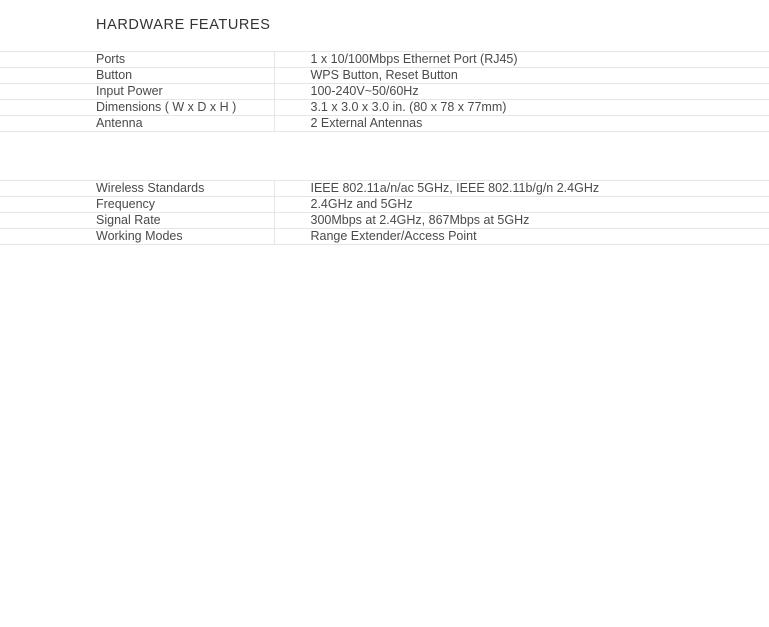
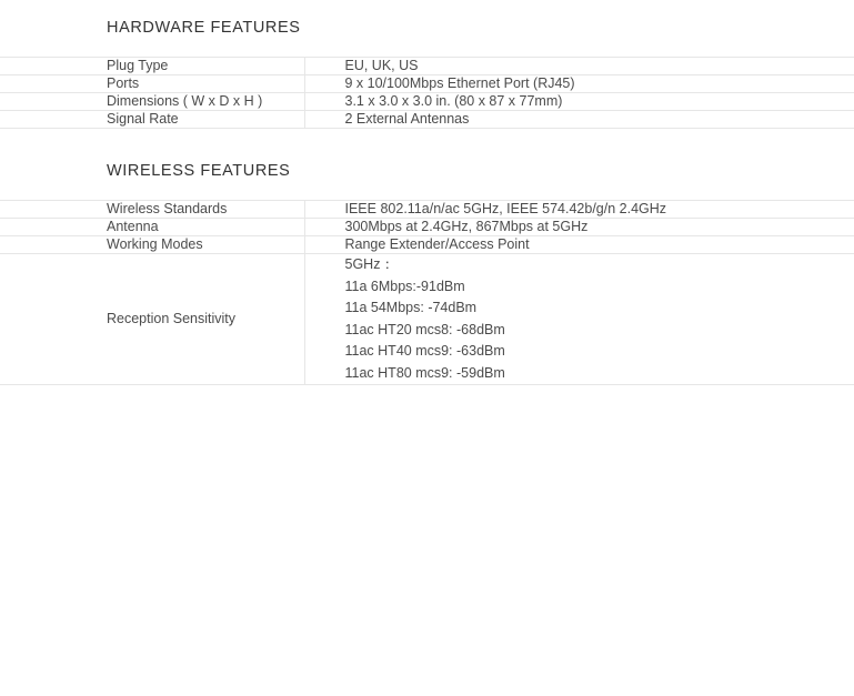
  HARDWARE FEATURES
+ Plug Type	EU, UK, US
- Ports	1 x 10/100Mbps Ethernet Port (RJ45)
+ Ports	9 x 10/100Mbps Ethernet Port (RJ45)
- Button	WPS Button, Reset Button
- Input Power	100-240V~50/60Hz
- Dimensions ( W x D x H )	3.1 x 3.0 x 3.0 in. (80 x 78 x 77mm)
+ Dimensions ( W x D x H )	3.1 x 3.0 x 3.0 in. (80 x 87 x 77mm)
- Antenna	2 External Antennas
+ Signal Rate	2 External Antennas
+ WIRELESS FEATURES
- Wireless Standards	IEEE 802.11a/n/ac 5GHz, IEEE 802.11b/g/n 2.4GHz
+ Wireless Standards	IEEE 802.11a/n/ac 5GHz, IEEE 574.42b/g/n 2.4GHz
- Frequency	2.4GHz and 5GHz
- Signal Rate	300Mbps at 2.4GHz, 867Mbps at 5GHz
+ Antenna	300Mbps at 2.4GHz, 867Mbps at 5GHz
  Working Modes	Range Extender/Access Point
+ Reception Sensitivity	5GHz： 11a 6Mbps:-91dBm 11a 54Mbps: -74dBm 11ac HT20 mcs8: -68dBm 11ac HT40 mcs9: -63dBm 11ac HT80 mcs9: -59dBm
